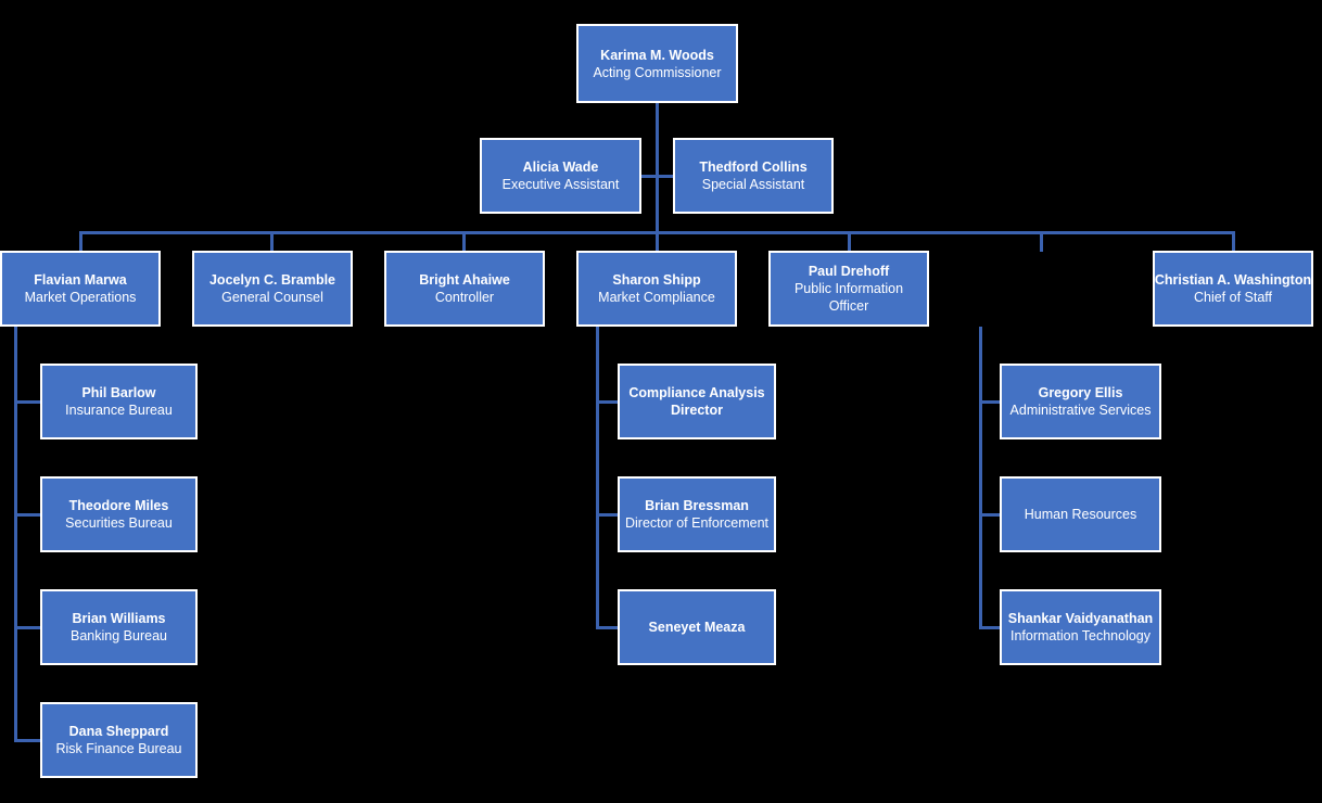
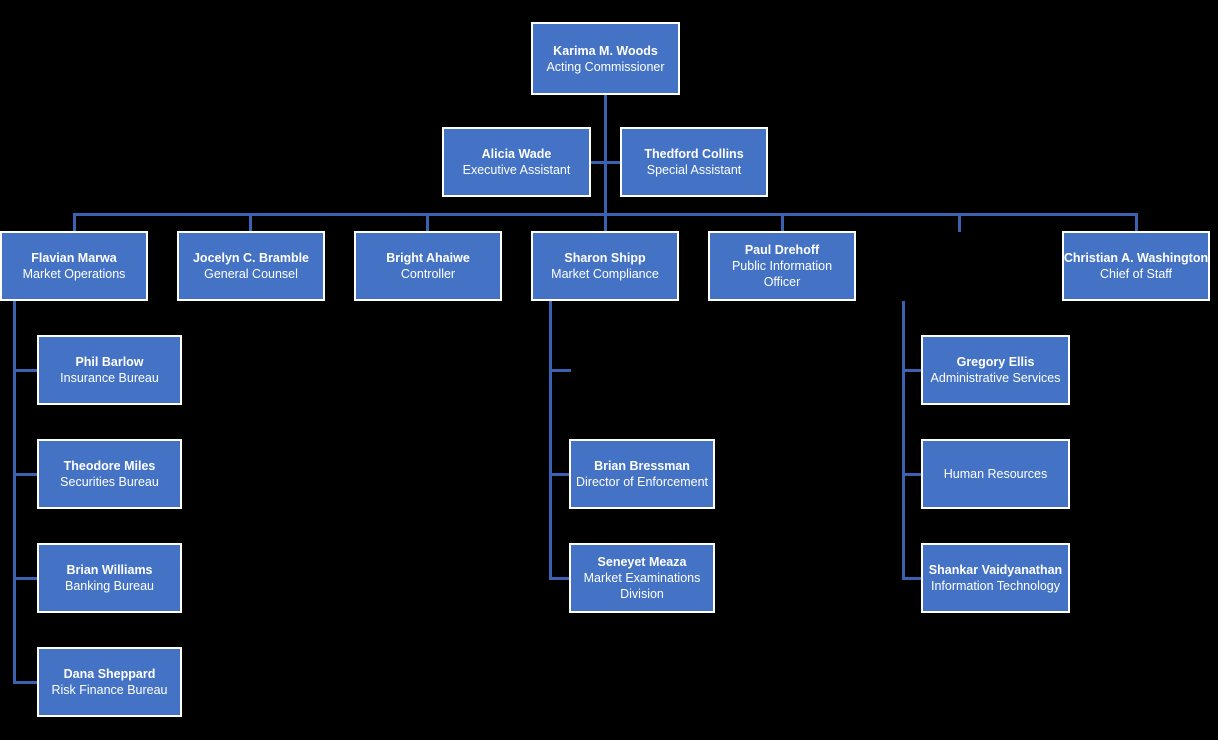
  Karima M. Woods
  Acting Commissioner
  Alicia Wade
  Executive Assistant
  Thedford Collins
  Special Assistant
  Flavian Marwa
  Market Operations
  Jocelyn C. Bramble
  General Counsel
  Bright Ahaiwe
  Controller
  Sharon Shipp
  Market Compliance
  Paul Drehoff
  Public Information Officer
  Christian A. Washington
  Chief of Staff
  Phil Barlow
  Insurance Bureau
  Theodore Miles
  Securities Bureau
  Brian Williams
  Banking Bureau
  Dana Sheppard
  Risk Finance Bureau
- Compliance Analysis
- Director
  Brian Bressman
  Director of Enforcement
  Seneyet Meaza
+ Market Examinations Division
  Gregory Ellis
  Administrative Services
  Human Resources
  Shankar Vaidyanathan
  Information Technology
